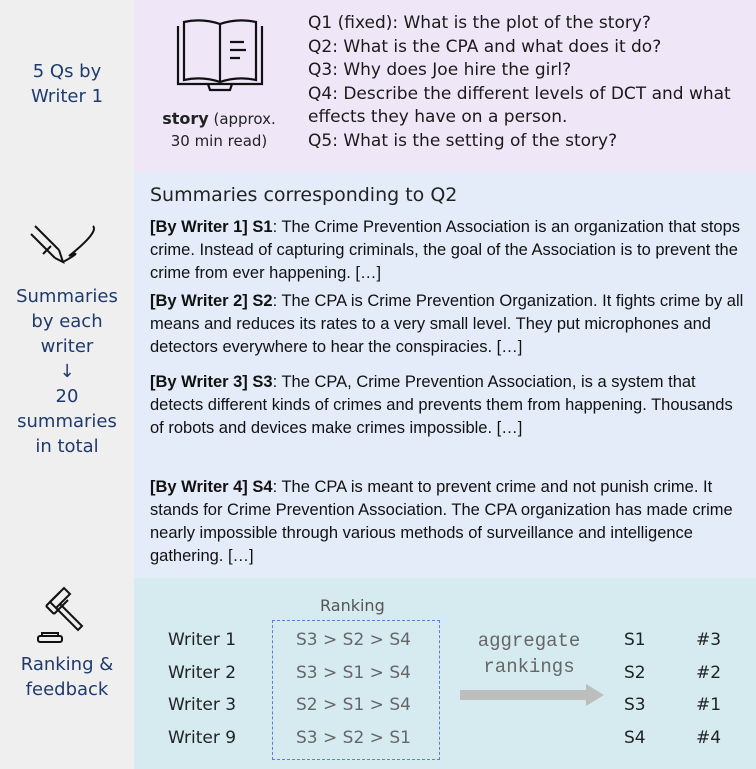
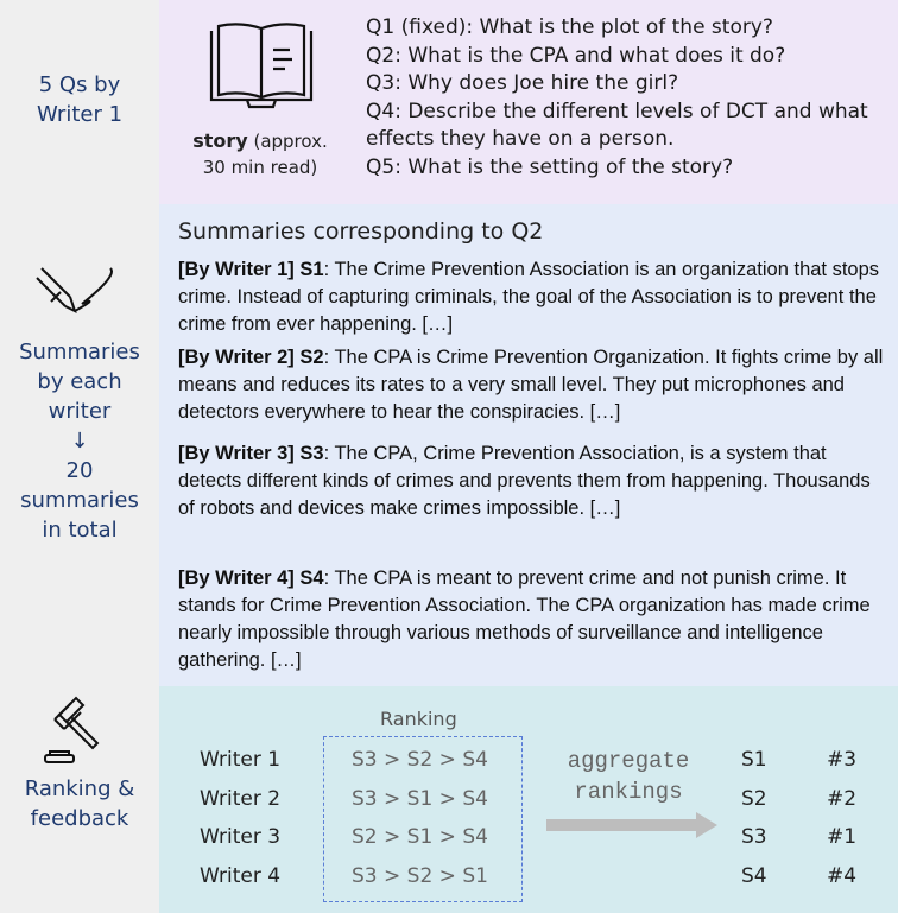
  5 Qs by
  Writer 1
  story (approx.
  30 min read)
  Q1 (fixed): What is the plot of the story?
  Q2: What is the CPA and what does it do?
  Q3: Why does Joe hire the girl?
  Q4: Describe the different levels of DCT and what effects they have on a person.
  Q5: What is the setting of the story?
  Summaries
  by each
  writer
  ↓
  20
  summaries
  in total
  Summaries corresponding to Q2
  [By Writer 1] S1: The Crime Prevention Association is an organization that stops crime. Instead of capturing criminals, the goal of the Association is to prevent the crime from ever happening. […]
  [By Writer 2] S2: The CPA is Crime Prevention Organization. It fights crime by all means and reduces its rates to a very small level. They put microphones and detectors everywhere to hear the conspiracies. […]
  [By Writer 3] S3: The CPA, Crime Prevention Association, is a system that detects different kinds of crimes and prevents them from happening. Thousands of robots and devices make crimes impossible. […]
  [By Writer 4] S4: The CPA is meant to prevent crime and not punish crime. It stands for Crime Prevention Association. The CPA organization has made crime nearly impossible through various methods of surveillance and intelligence gathering. […]
  Ranking &
  feedback
  Ranking
  Writer 1
  Writer 2
  Writer 3
- Writer 9
+ Writer 4
  S3 > S2 > S4
  S3 > S1 > S4
  S2 > S1 > S4
  S3 > S2 > S1
  aggregate
  rankings
  S1
  S2
  S3
  S4
  #3
  #2
  #1
  #4
